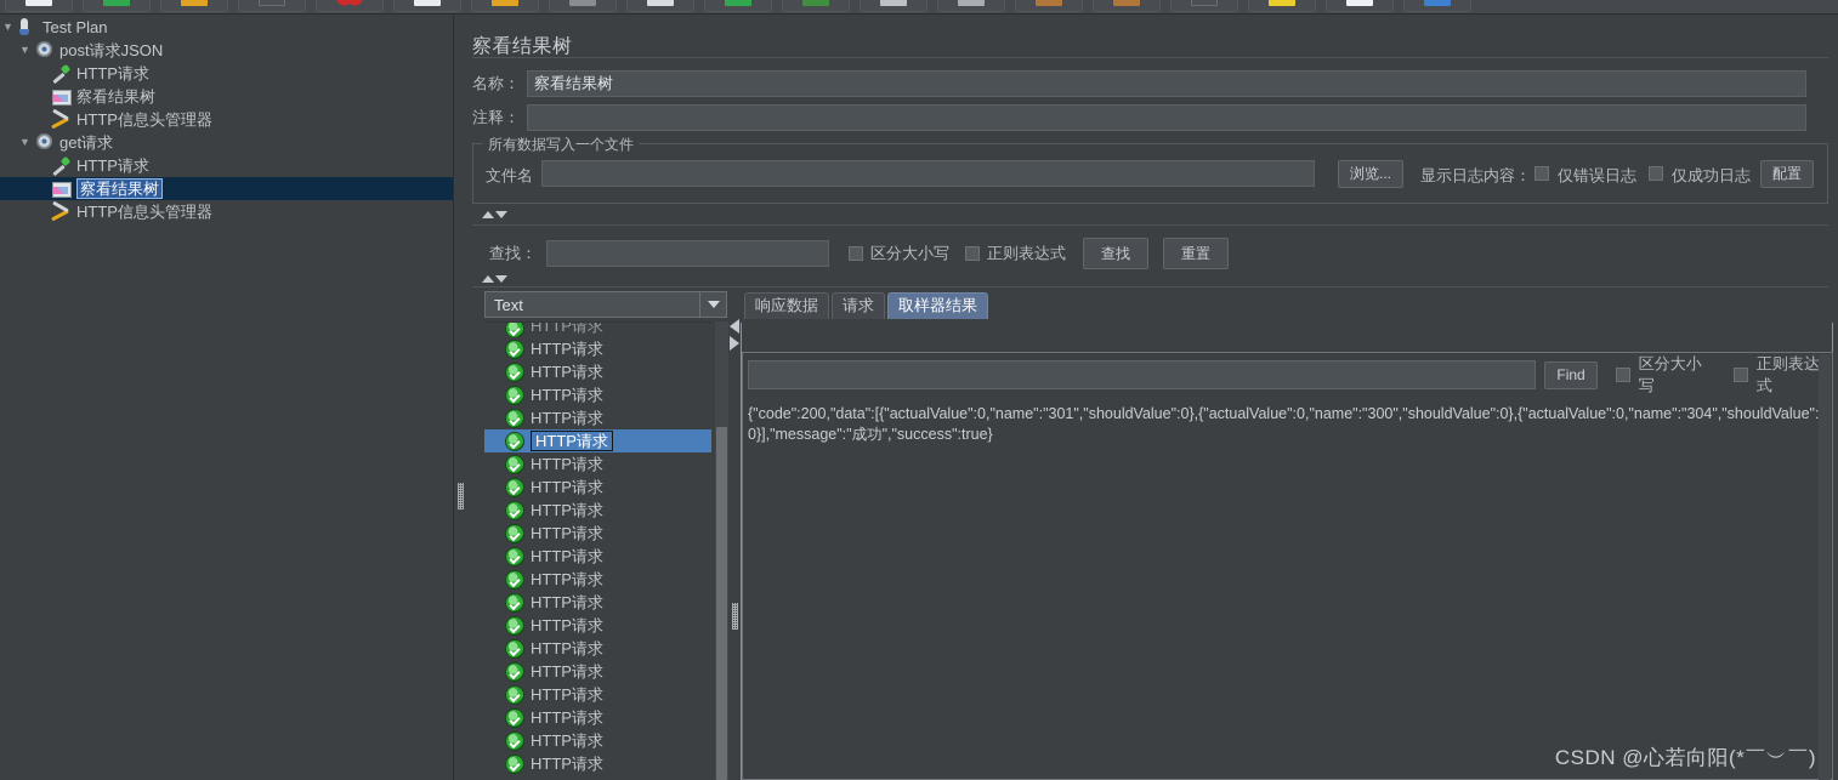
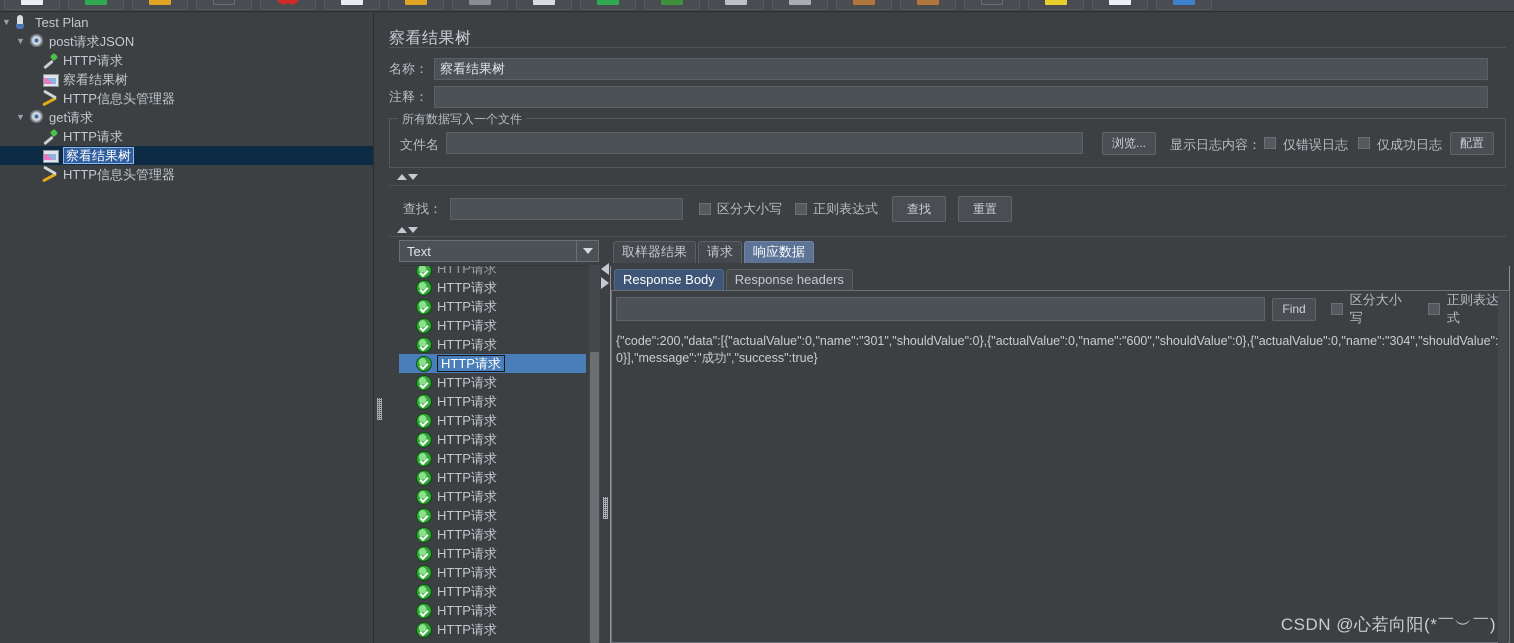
  ▼
  Test Plan
  ▼
  post请求JSON
  HTTP请求
  察看结果树
  HTTP信息头管理器
  ▼
  get请求
  HTTP请求
  察看结果树
  HTTP信息头管理器
  察看结果树
  名称：
  察看结果树
  注释：
  所有数据写入一个文件
  文件名
  浏览...
  显示日志内容：
  仅错误日志
  仅成功日志
  配置
  查找：
  区分大小写
  正则表达式
  查找
  重置
  Text
  HTTP请求
  HTTP请求
  HTTP请求
  HTTP请求
  HTTP请求
  HTTP请求
  HTTP请求
  HTTP请求
  HTTP请求
  HTTP请求
  HTTP请求
  HTTP请求
  HTTP请求
  HTTP请求
  HTTP请求
  HTTP请求
  HTTP请求
  HTTP请求
  HTTP请求
  HTTP请求
- 响应数据
+ 取样器结果
  请求
- 取样器结果
+ 响应数据
+ Response Body
+ Response headers
  Find
  区分大小写
  正则表达式
- {"code":200,"data":[{"actualValue":0,"name":"301","shouldValue":0},{"actualValue":0,"name":"300","shouldValue":0},{"actualValue":0,"name":"304","shouldValue":0}],"message":"成功","success":true}
+ {"code":200,"data":[{"actualValue":0,"name":"301","shouldValue":0},{"actualValue":0,"name":"600","shouldValue":0},{"actualValue":0,"name":"304","shouldValue":0}],"message":"成功","success":true}
  CSDN @心若向阳(*￣︶￣)
